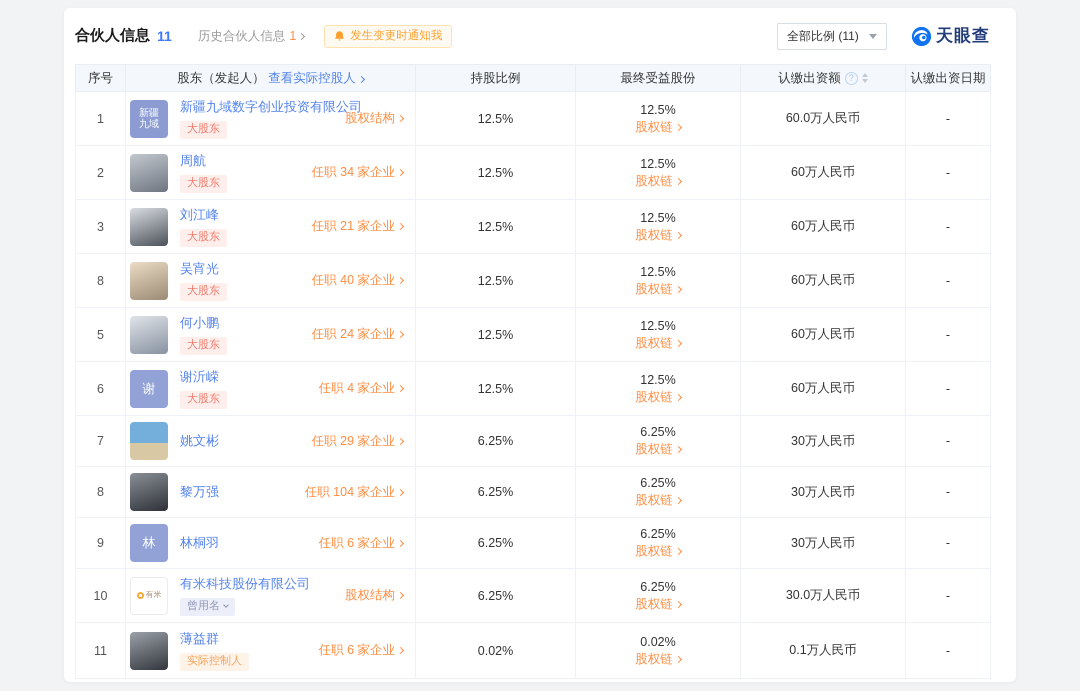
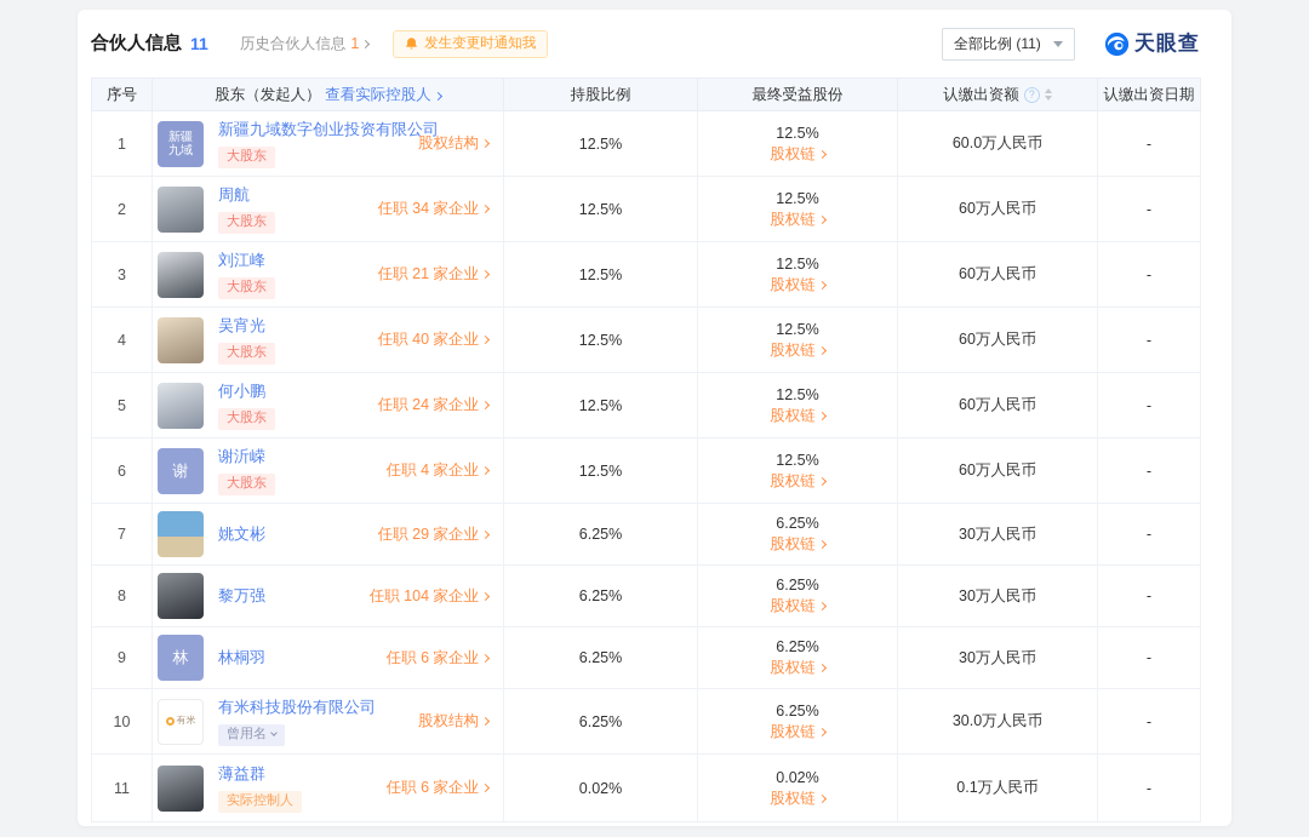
  合伙人信息
  11
  历史合伙人信息
  1
  发生变更时通知我
  全部比例 (11)
  天眼查
  序号	股东（发起人） 查看实际控股人	持股比例	最终受益股份	认缴出资额 ?	认缴出资日期
  1	新疆 九域 新疆九域数字创业投资有限公司 大股东 股权结构	12.5%	12.5% 股权链	60.0万人民币	-
  2	周航 大股东 任职 34 家企业	12.5%	12.5% 股权链	60万人民币	-
  3	刘江峰 大股东 任职 21 家企业	12.5%	12.5% 股权链	60万人民币	-
- 8	吴宵光 大股东 任职 40 家企业	12.5%	12.5% 股权链	60万人民币	-
+ 4	吴宵光 大股东 任职 40 家企业	12.5%	12.5% 股权链	60万人民币	-
  5	何小鹏 大股东 任职 24 家企业	12.5%	12.5% 股权链	60万人民币	-
  6	谢 谢沂嵘 大股东 任职 4 家企业	12.5%	12.5% 股权链	60万人民币	-
  7	姚文彬 任职 29 家企业	6.25%	6.25% 股权链	30万人民币	-
  8	黎万强 任职 104 家企业	6.25%	6.25% 股权链	30万人民币	-
  9	林 林桐羽 任职 6 家企业	6.25%	6.25% 股权链	30万人民币	-
  10	有米 有米科技股份有限公司 曾用名 股权结构	6.25%	6.25% 股权链	30.0万人民币	-
  11	薄益群 实际控制人 任职 6 家企业	0.02%	0.02% 股权链	0.1万人民币	-
